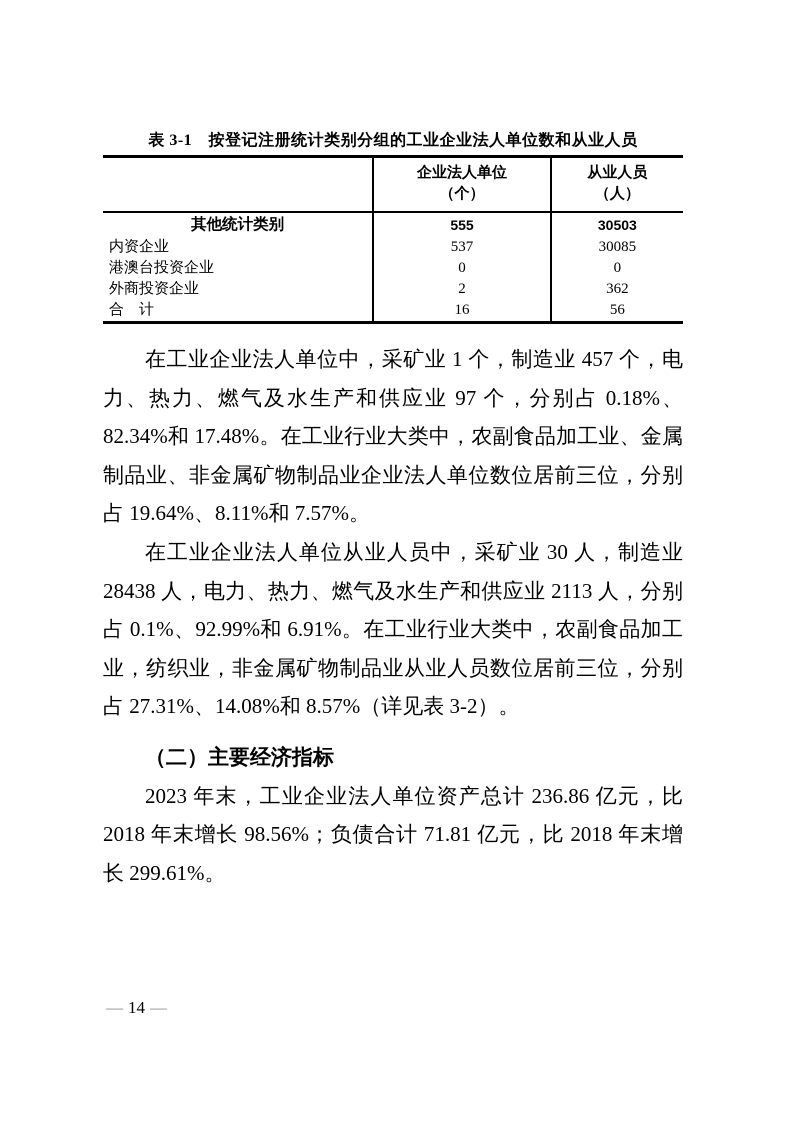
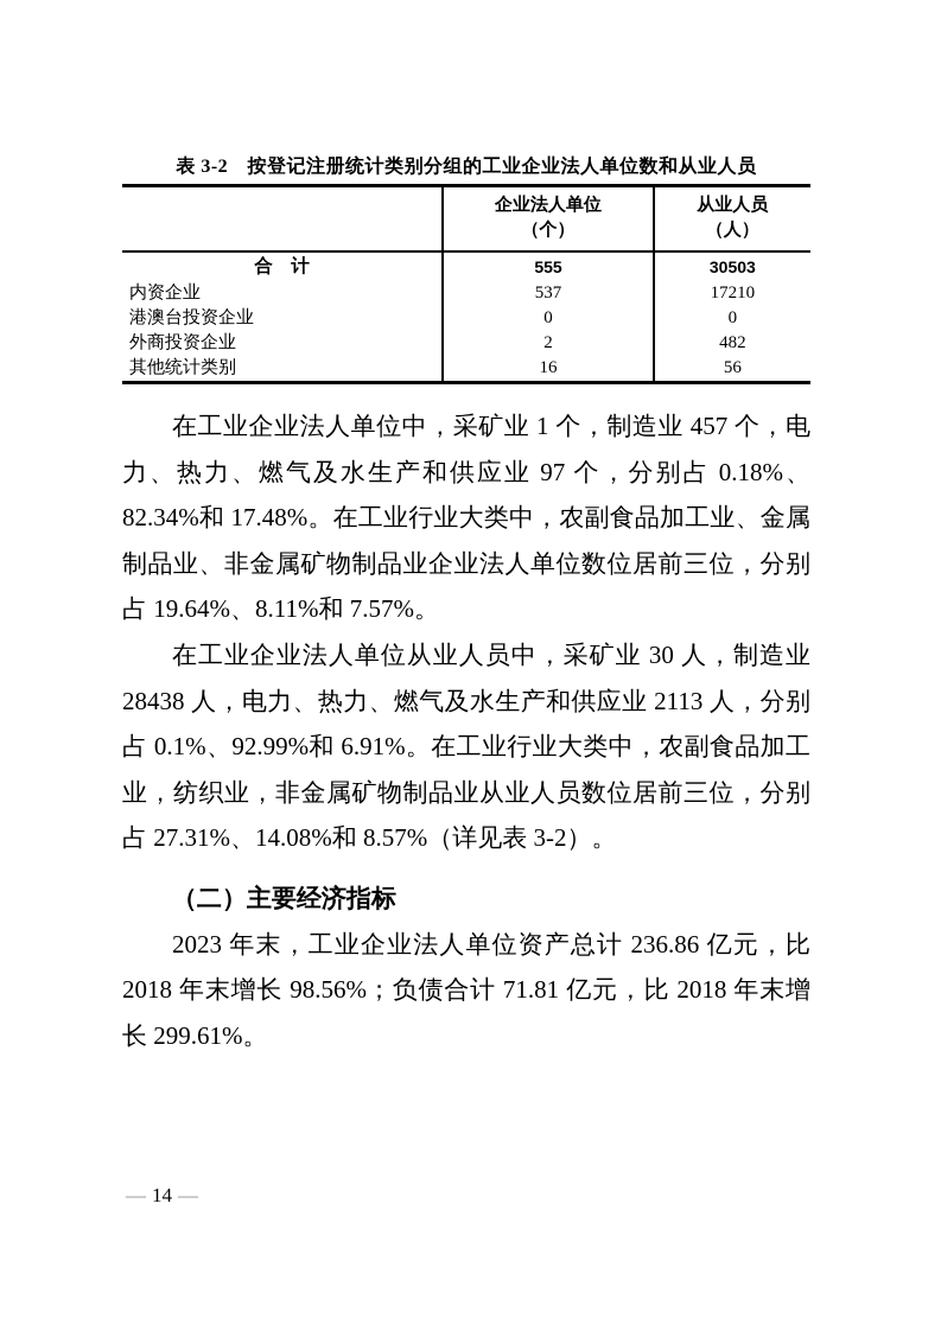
- 表 3-1 按登记注册统计类别分组的工业企业法人单位数和从业人员
+ 表 3-2 按登记注册统计类别分组的工业企业法人单位数和从业人员
  	企业法人单位 （个）	从业人员 （人）
- 其他统计类别	555	30503
+ 合 计	555	30503
- 内资企业	537	30085
+ 内资企业	537	17210
  港澳台投资企业	0	0
- 外商投资企业	2	362
+ 外商投资企业	2	482
- 合 计	16	56
+ 其他统计类别	16	56
  在工业企业法人单位中，采矿业 1 个，制造业 457 个，电力、热力、燃气及水生产和供应业 97 个，分别占 0.18%、82.34%和 17.48%。在工业行业大类中，农副食品加工业、金属制品业、非金属矿物制品业企业法人单位数位居前三位，分别占 19.64%、8.11%和 7.57%。
  在工业企业法人单位从业人员中，采矿业 30 人，制造业 28438 人，电力、热力、燃气及水生产和供应业 2113 人，分别占 0.1%、92.99%和 6.91%。在工业行业大类中，农副食品加工业，纺织业，非金属矿物制品业从业人员数位居前三位，分别占 27.31%、14.08%和 8.57%（详见表 3-2）。
  （二）主要经济指标
  2023 年末，工业企业法人单位资产总计 236.86 亿元，比 2018 年末增长 98.56%；负债合计 71.81 亿元，比 2018 年末增长 299.61%。
  — 14 —
